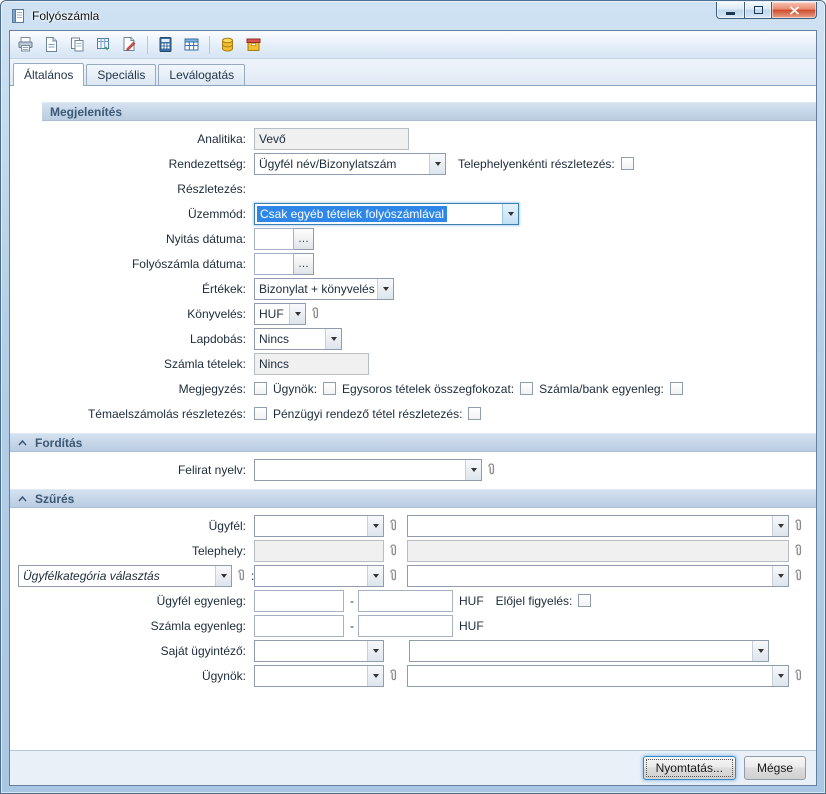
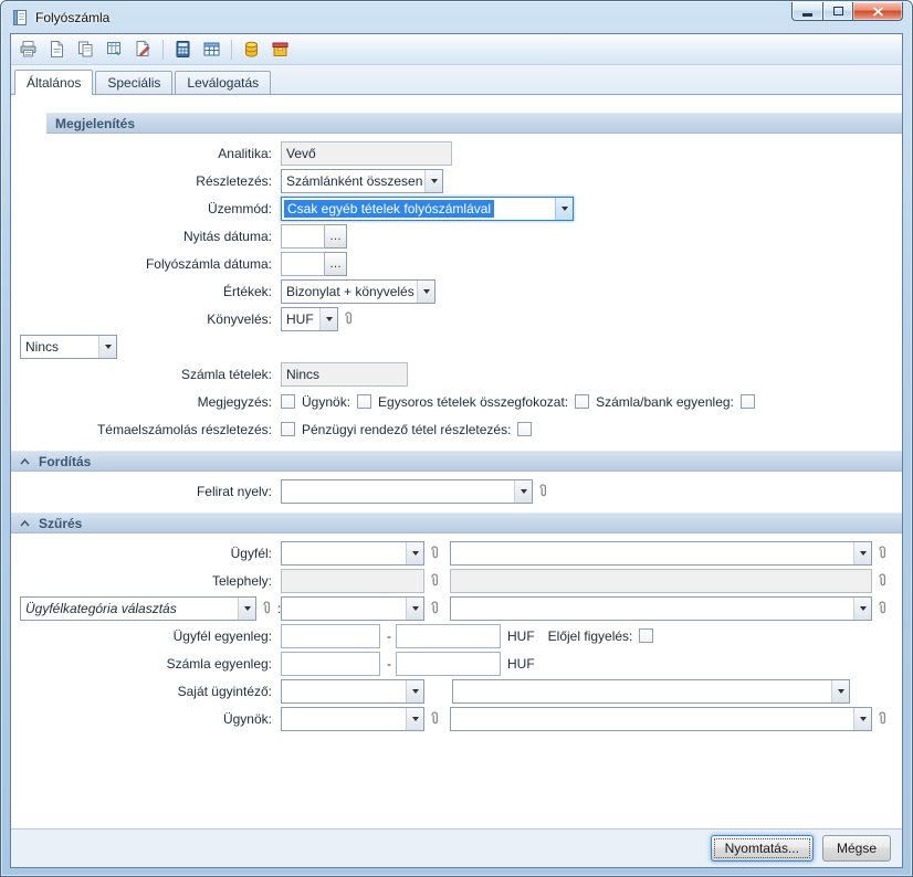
  Folyószámla
  Általános
  Speciális
  Leválogatás
  Megjelenítés
  Analitika:
  Vevő
- Rendezettség:
- Ügyfél név/Bizonylatszám
- Telephelyenkénti részletezés:
  Részletezés:
+ Számlánként összesen
  Üzemmód:
  Csak egyéb tételek folyószámlával
  Nyitás dátuma:
  …
  Folyószámla dátuma:
  …
  Értékek:
  Bizonylat + könyvelés
  Könyvelés:
  HUF
- Lapdobás:
  Nincs
  Számla tételek:
  Nincs
  Megjegyzés:
  Ügynök:
  Egysoros tételek összegfokozat:
  Számla/bank egyenleg:
  Témaelszámolás részletezés:
  Pénzügyi rendező tétel részletezés:
  Fordítás
  Felirat nyelv:
  Szűrés
  Ügyfél:
  Telephely:
  Ügyfélkategória választás
  :
  Ügyfél egyenleg:
  -
  HUF
  Előjel figyelés:
  Számla egyenleg:
  -
  HUF
  Saját ügyintéző:
  Ügynök:
  Nyomtatás...
  Mégse
